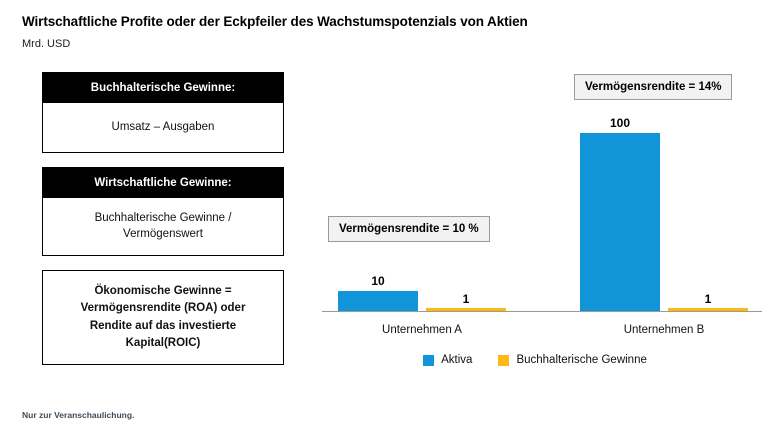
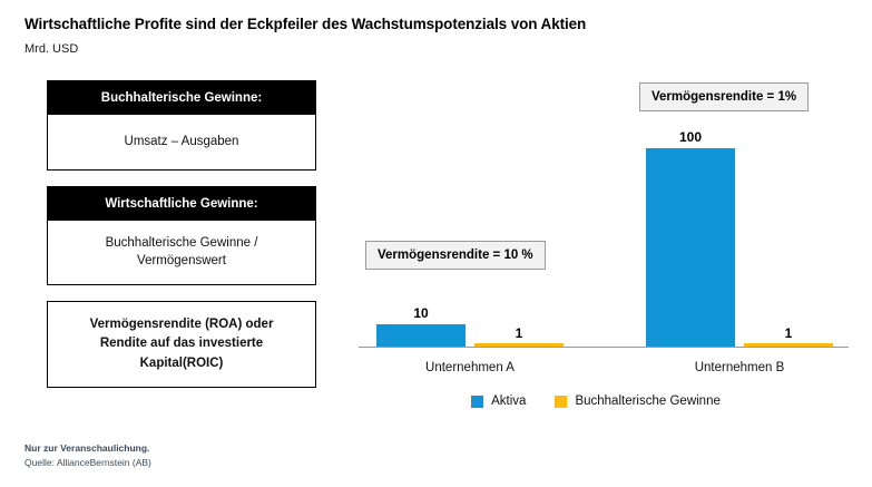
- Wirtschaftliche Profite oder der Eckpfeiler des Wachstumspotenzials von Aktien
+ Wirtschaftliche Profite sind der Eckpfeiler des Wachstumspotenzials von Aktien
  Mrd. USD
  Buchhalterische Gewinne:
  Umsatz – Ausgaben
  Wirtschaftliche Gewinne:
  Buchhalterische Gewinne /
  Vermögenswert
- Ökonomische Gewinne =
  Vermögensrendite (ROA) oder
  Rendite auf das investierte
  Kapital(ROIC)
  Vermögensrendite = 10 %
- Vermögensrendite = 14%
+ Vermögensrendite = 1%
  10
  1
  Unternehmen A
  100
  1
  Unternehmen B
  Aktiva
  Buchhalterische Gewinne
  Nur zur Veranschaulichung.
+ Quelle: AllianceBernstein (AB)
